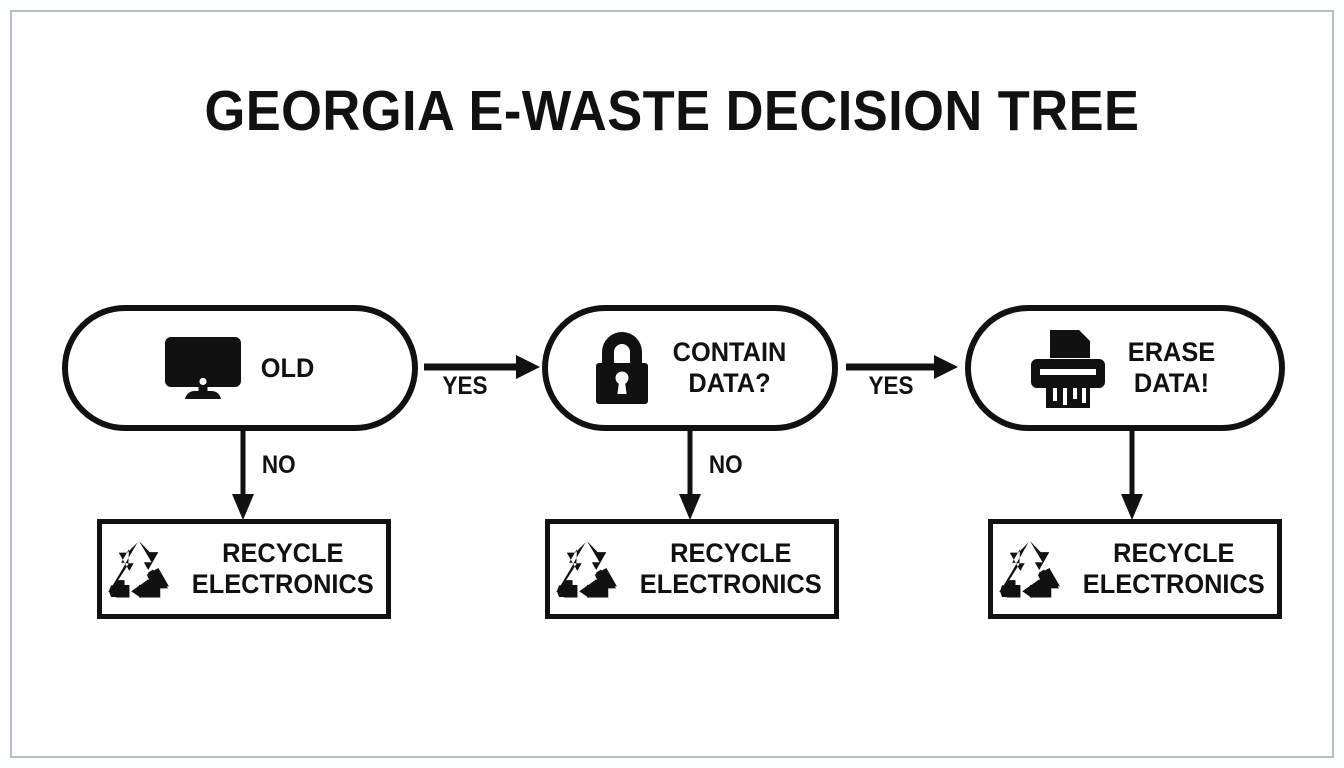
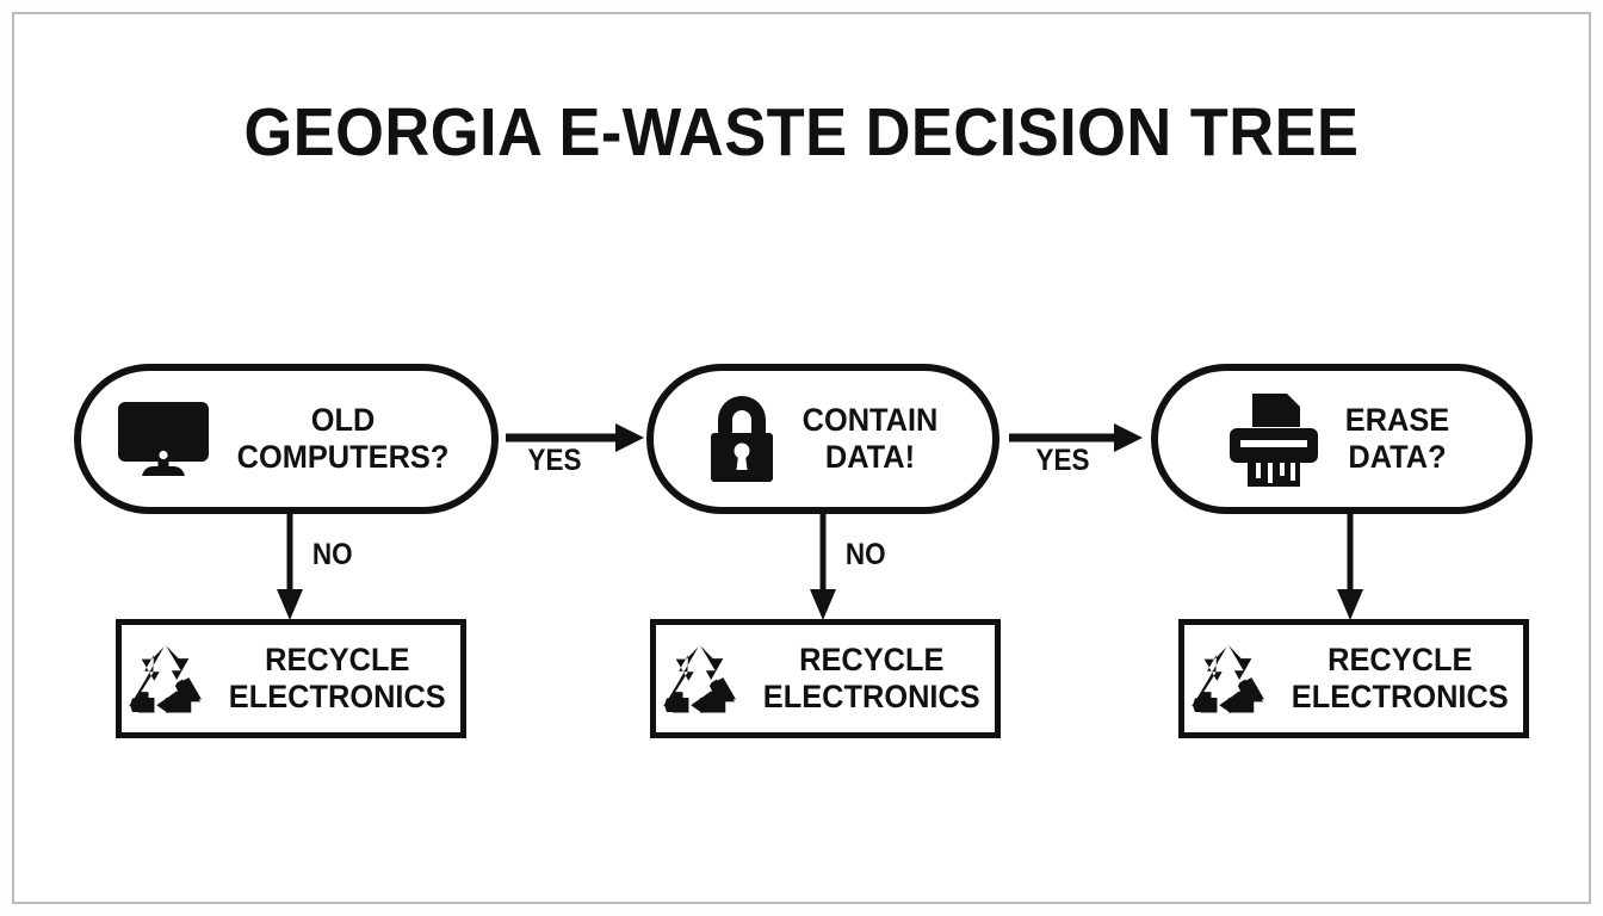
  GEORGIA E-WASTE DECISION TREE
  OLD
+ COMPUTERS?
  CONTAIN
- DATA?
+ DATA!
  ERASE
- DATA!
+ DATA?
  YES
  YES
  NO
  NO
  RECYCLE
  ELECTRONICS
  RECYCLE
  ELECTRONICS
  RECYCLE
  ELECTRONICS
